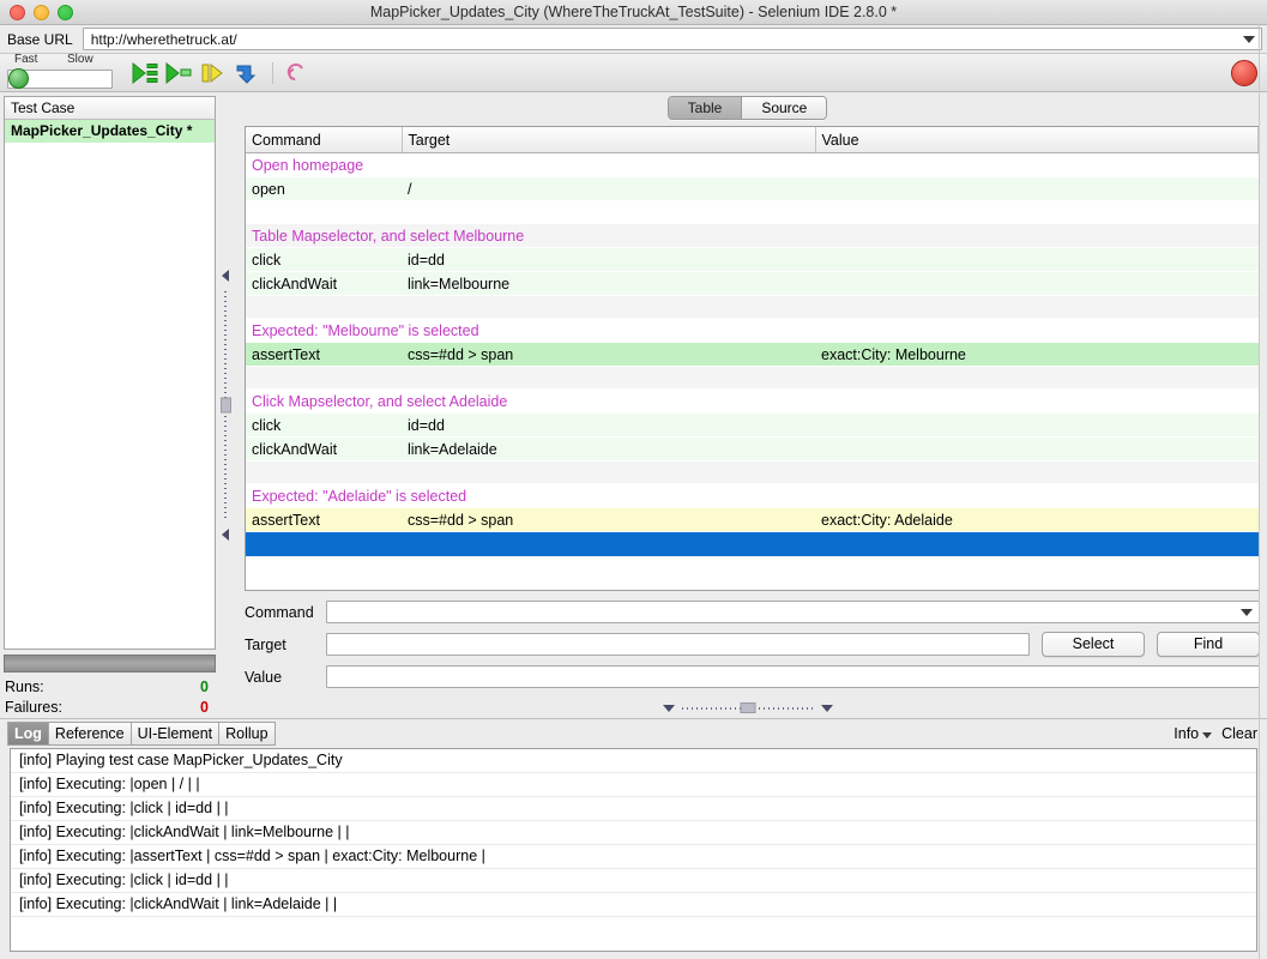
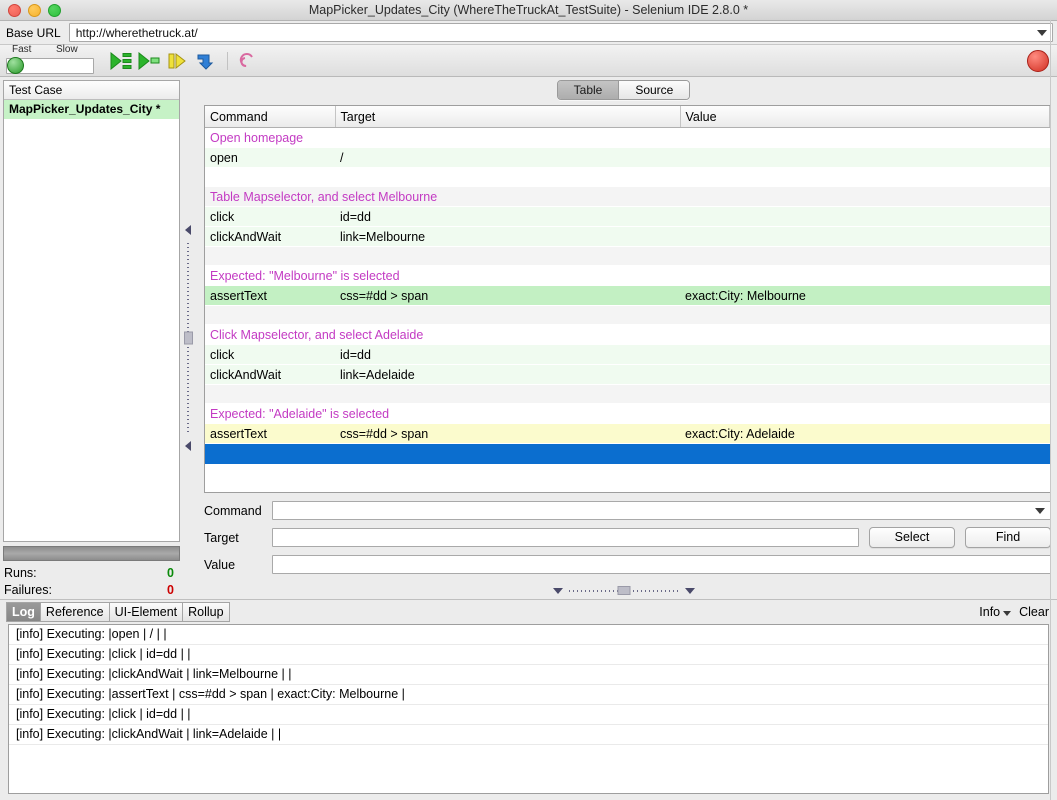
  MapPicker_Updates_City (WhereTheTruckAt_TestSuite) - Selenium IDE 2.8.0 *
  Base URL
  http://wherethetruck.at/
  Fast
  Slow
  Test Case
  MapPicker_Updates_City *
  Runs:
  0
  Failures:
  0
  Table
  Source
  Command	Target	Value
  Open homepage
  open	/
  Table Mapselector, and select Melbourne
  click	id=dd
  clickAndWait	link=Melbourne
  Expected: "Melbourne" is selected
  assertText	css=#dd > span	exact:City: Melbourne
  Click Mapselector, and select Adelaide
  click	id=dd
  clickAndWait	link=Adelaide
  Expected: "Adelaide" is selected
  assertText	css=#dd > span	exact:City: Adelaide
  Command
  Target
  Select
  Find
  Value
  Log
  Reference
  UI-Element
  Rollup
  Info
  Clear
- [info] Playing test case MapPicker_Updates_City
  [info] Executing: |open | / | |
  [info] Executing: |click | id=dd | |
  [info] Executing: |clickAndWait | link=Melbourne | |
  [info] Executing: |assertText | css=#dd > span | exact:City: Melbourne |
  [info] Executing: |click | id=dd | |
  [info] Executing: |clickAndWait | link=Adelaide | |
